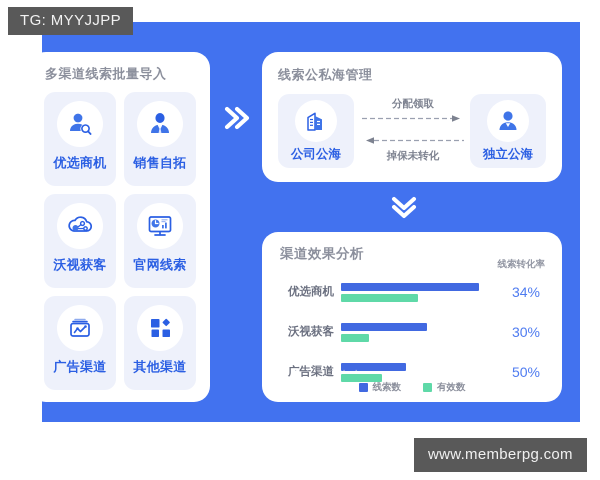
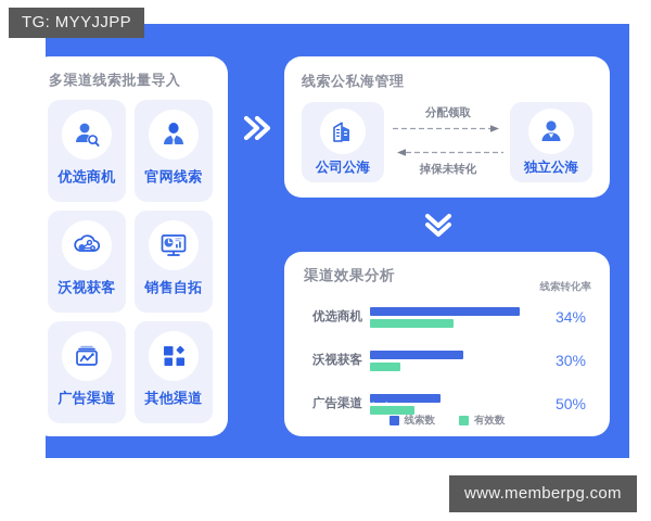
  多渠道线索批量导入
  优选商机
- 销售自拓
+ 官网线索
  沃视获客
- 官网线索
+ 销售自拓
  广告渠道
  其他渠道
  线索公私海管理
  公司公海
  分配领取
  掉保未转化
  独立公海
  渠道效果分析
  线索转化率
  优选商机
  34%
  沃视获客
  30%
  广告渠道
  50%
  · · · · · ·
  线索数
  有效数
  TG: MYYJJPP
  www.memberpg.com
